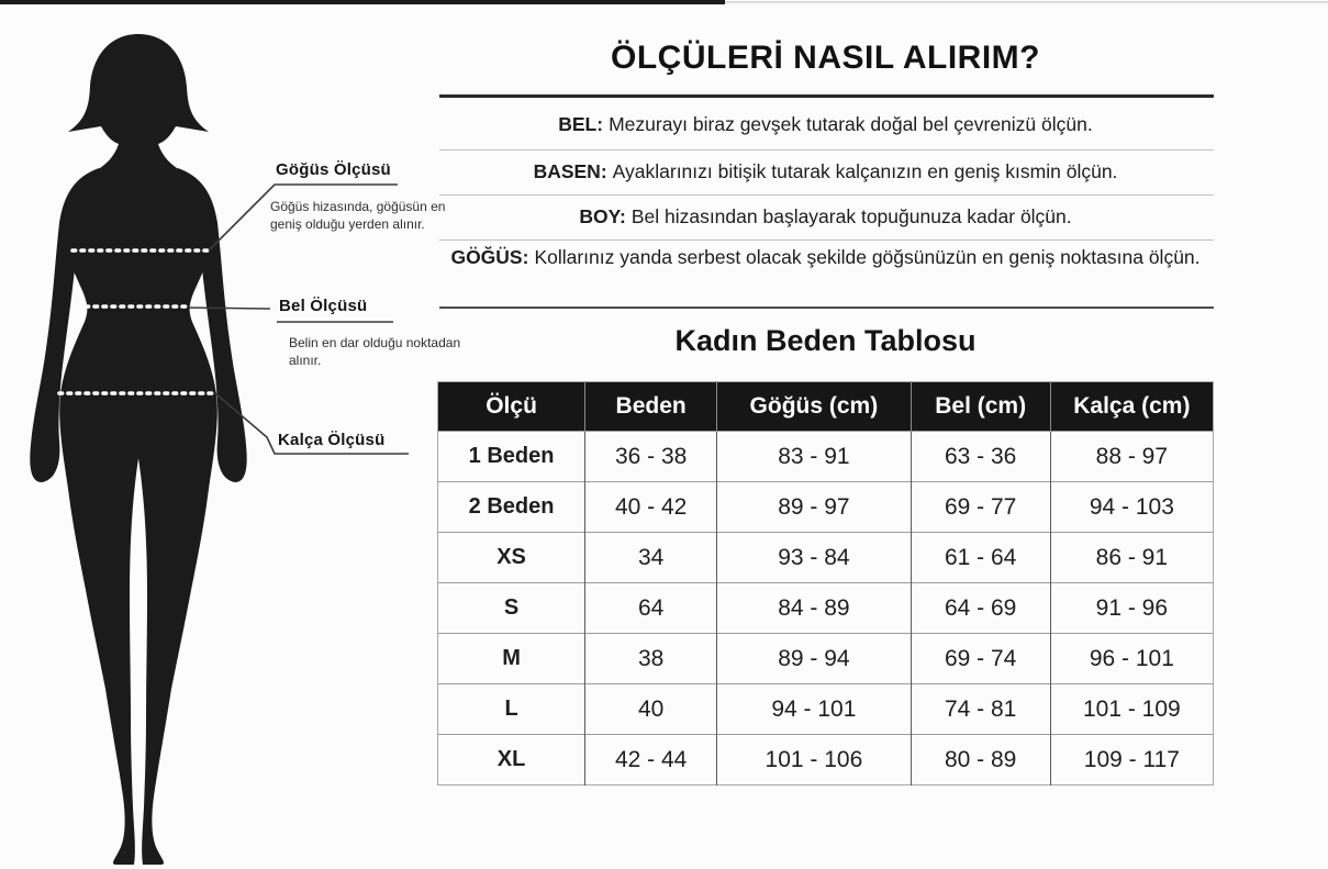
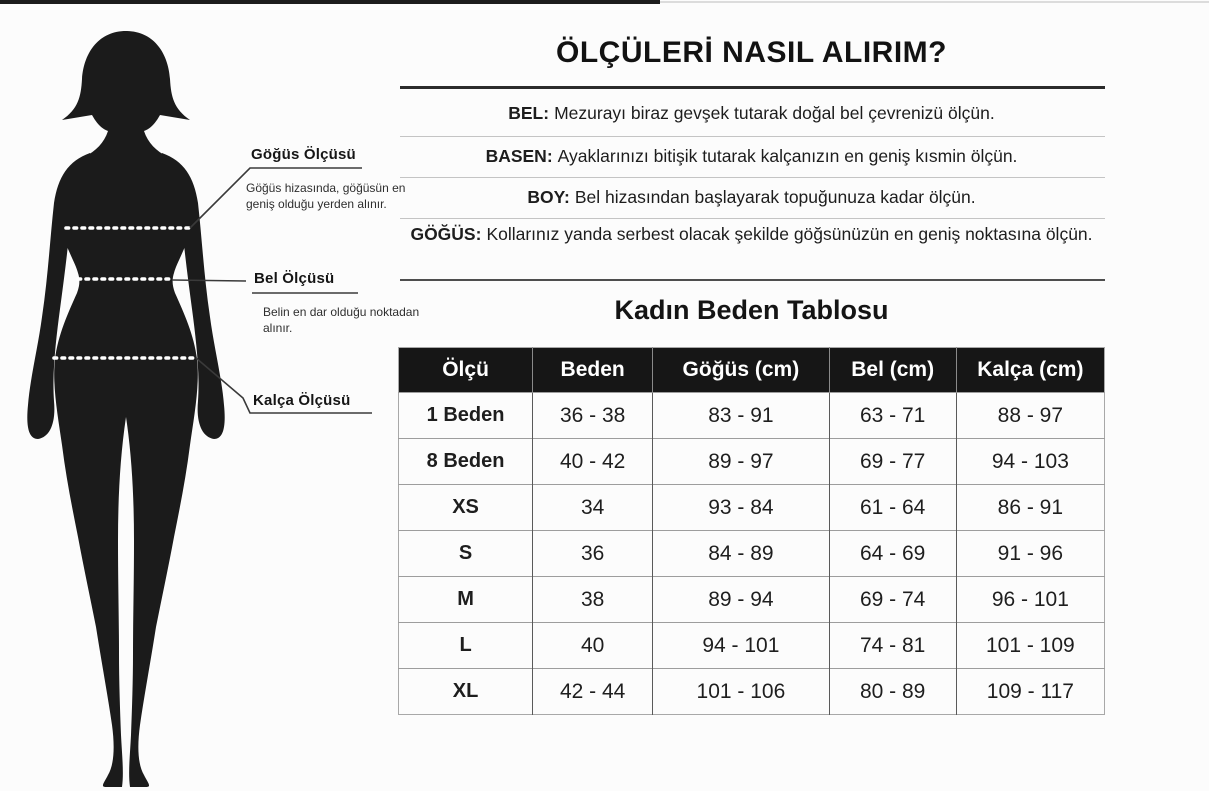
  Göğüs Ölçüsü
  Göğüs hizasında, göğüsün en geniş olduğu yerden alınır.
  Bel Ölçüsü
  Belin en dar olduğu noktadan alınır.
  Kalça Ölçüsü
  ÖLÇÜLERİ NASIL ALIRIM?
  BEL: Mezurayı biraz gevşek tutarak doğal bel çevrenizü ölçün.
  BASEN: Ayaklarınızı bitişik tutarak kalçanızın en geniş kısmin ölçün.
  BOY: Bel hizasından başlayarak topuğunuza kadar ölçün.
  GÖĞÜS: Kollarınız yanda serbest olacak şekilde göğsünüzün en geniş noktasına ölçün.
  Kadın Beden Tablosu
  Ölçü	Beden	Göğüs (cm)	Bel (cm)	Kalça (cm)
- 1 Beden	36 - 38	83 - 91	63 - 36	88 - 97
+ 1 Beden	36 - 38	83 - 91	63 - 71	88 - 97
- 2 Beden	40 - 42	89 - 97	69 - 77	94 - 103
+ 8 Beden	40 - 42	89 - 97	69 - 77	94 - 103
  XS	34	93 - 84	61 - 64	86 - 91
- S	64	84 - 89	64 - 69	91 - 96
+ S	36	84 - 89	64 - 69	91 - 96
  M	38	89 - 94	69 - 74	96 - 101
  L	40	94 - 101	74 - 81	101 - 109
  XL	42 - 44	101 - 106	80 - 89	109 - 117
